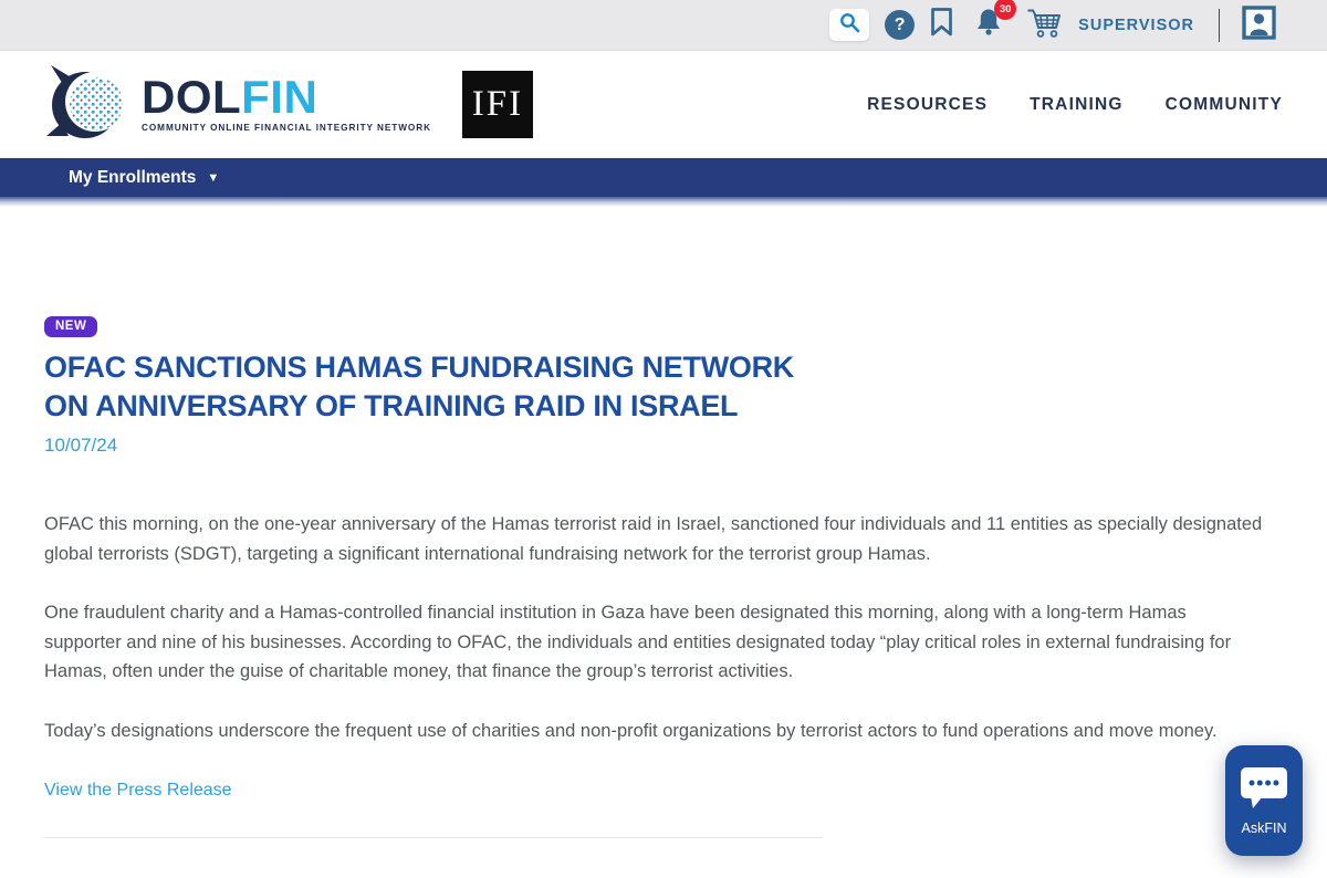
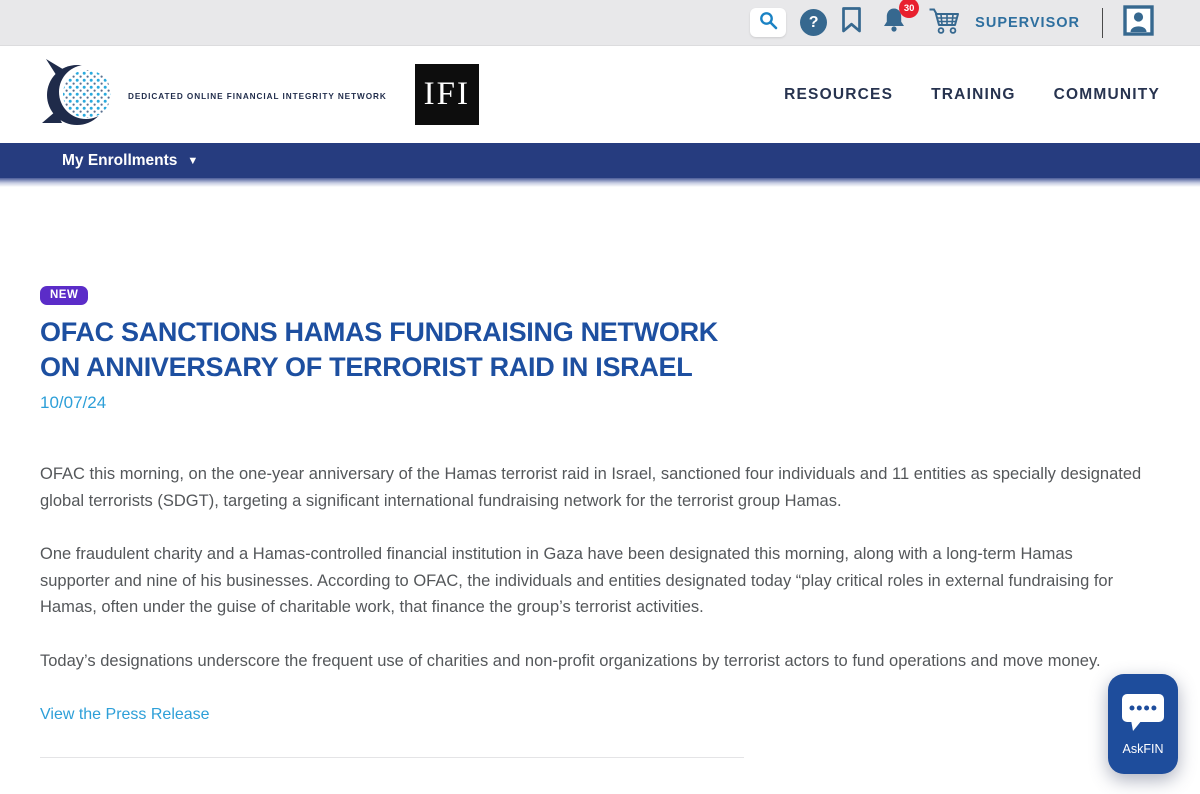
  ?
  30
  SUPERVISOR
- DOLFIN
- COMMUNITY ONLINE FINANCIAL INTEGRITY NETWORK
+ DEDICATED ONLINE FINANCIAL INTEGRITY NETWORK
  IFI
  RESOURCES
  TRAINING
  COMMUNITY
  My Enrollments
  ▼
  NEW
- OFAC SANCTIONS HAMAS FUNDRAISING NETWORK ON ANNIVERSARY OF TRAINING RAID IN ISRAEL
+ OFAC SANCTIONS HAMAS FUNDRAISING NETWORK ON ANNIVERSARY OF TERRORIST RAID IN ISRAEL
  10/07/24
  OFAC this morning, on the one-year anniversary of the Hamas terrorist raid in Israel, sanctioned four individuals and 11 entities as specially designated global terrorists (SDGT), targeting a significant international fundraising network for the terrorist group Hamas.
- One fraudulent charity and a Hamas-controlled financial institution in Gaza have been designated this morning, along with a long-term Hamas supporter and nine of his businesses. According to OFAC, the individuals and entities designated today “play critical roles in external fundraising for Hamas, often under the guise of charitable money, that finance the group’s terrorist activities.
+ One fraudulent charity and a Hamas-controlled financial institution in Gaza have been designated this morning, along with a long-term Hamas supporter and nine of his businesses. According to OFAC, the individuals and entities designated today “play critical roles in external fundraising for Hamas, often under the guise of charitable work, that finance the group’s terrorist activities.
  Today’s designations underscore the frequent use of charities and non-profit organizations by terrorist actors to fund operations and move money.
  View the Press Release
  AskFIN
